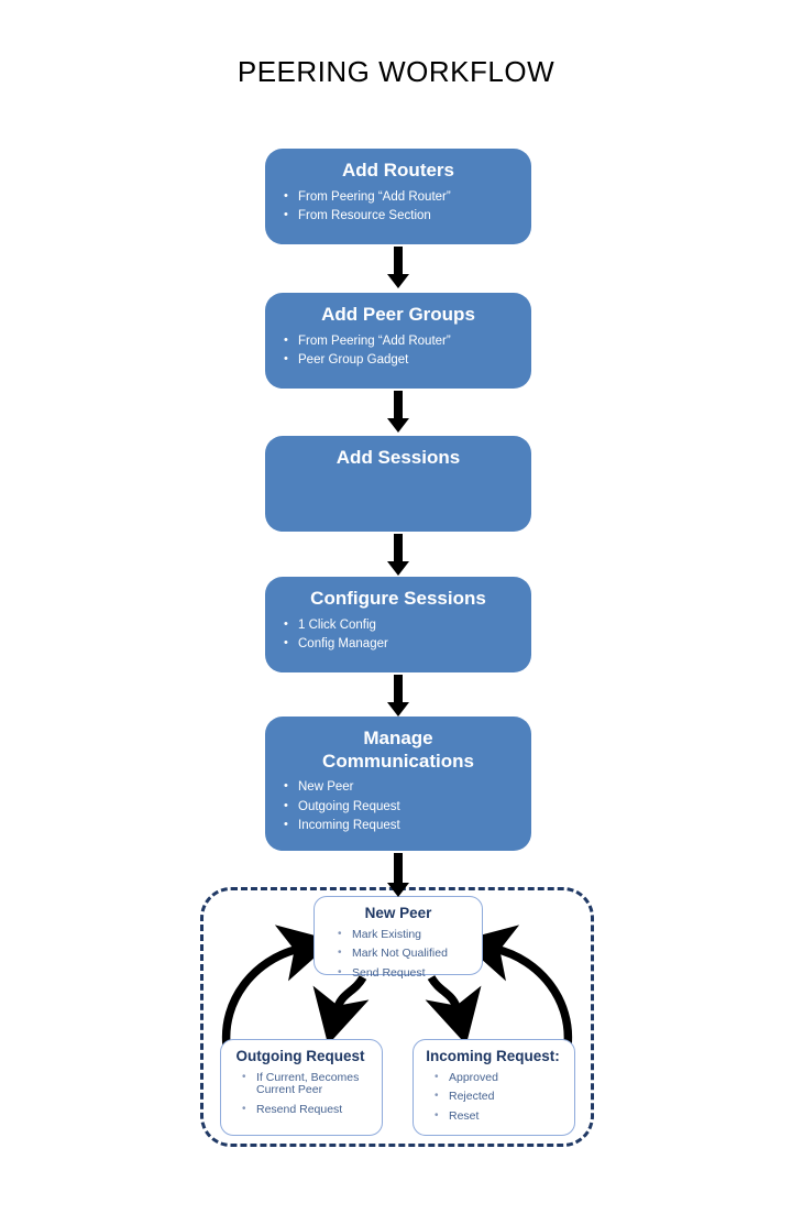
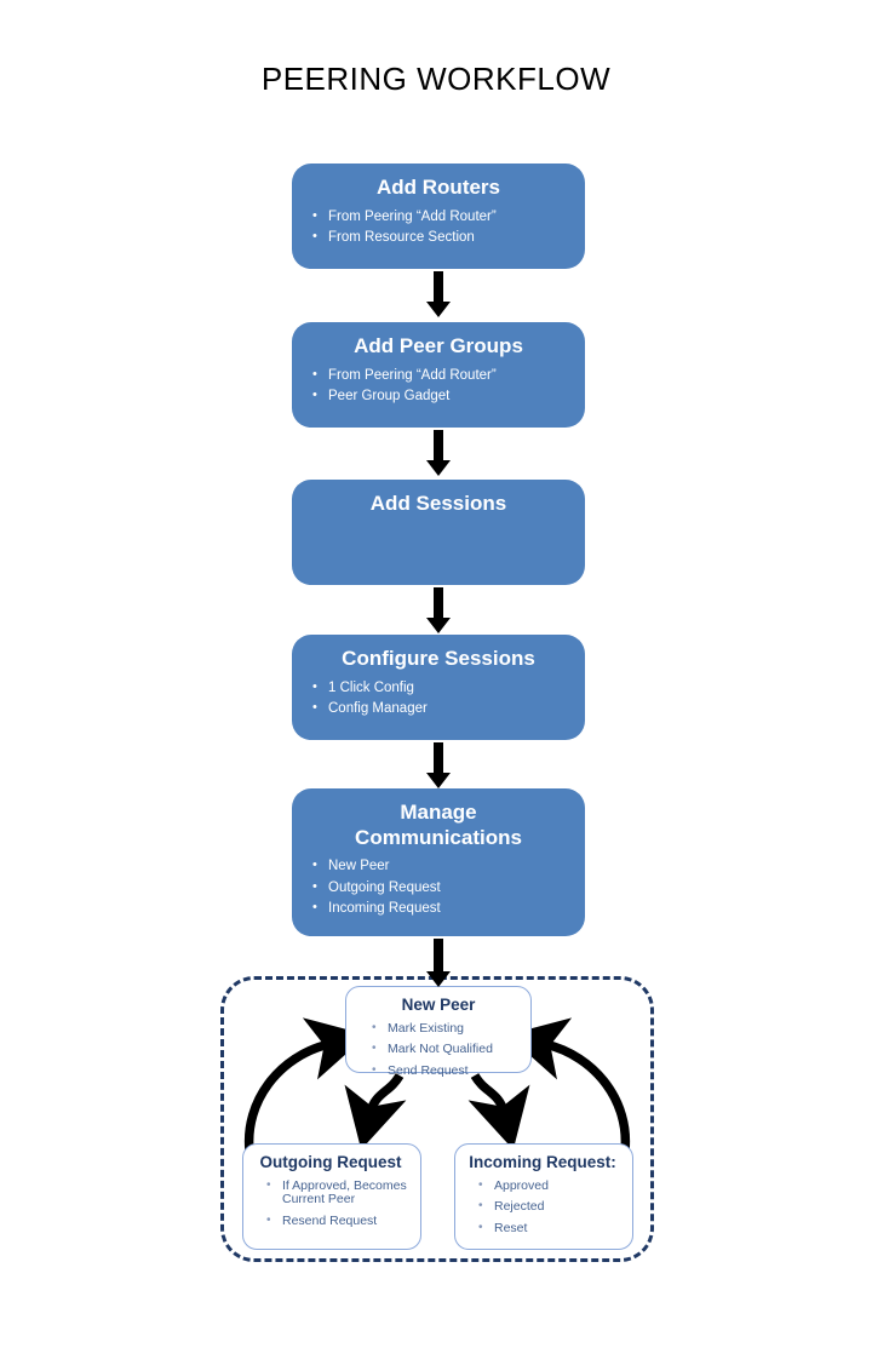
  PEERING WORKFLOW
  Add Routers
  From Peering “Add Router”
  From Resource Section
  Add Peer Groups
  From Peering “Add Router”
  Peer Group Gadget
  Add Sessions
  Configure Sessions
  1 Click Config
  Config Manager
  Manage
  Communications
  New Peer
  Outgoing Request
  Incoming Request
  New Peer
  Mark Existing
  Mark Not Qualified
  Send Request
  Outgoing Request
- If Current, Becomes Current Peer
+ If Approved, Becomes Current Peer
  Resend Request
  Incoming Request:
  Approved
  Rejected
  Reset
